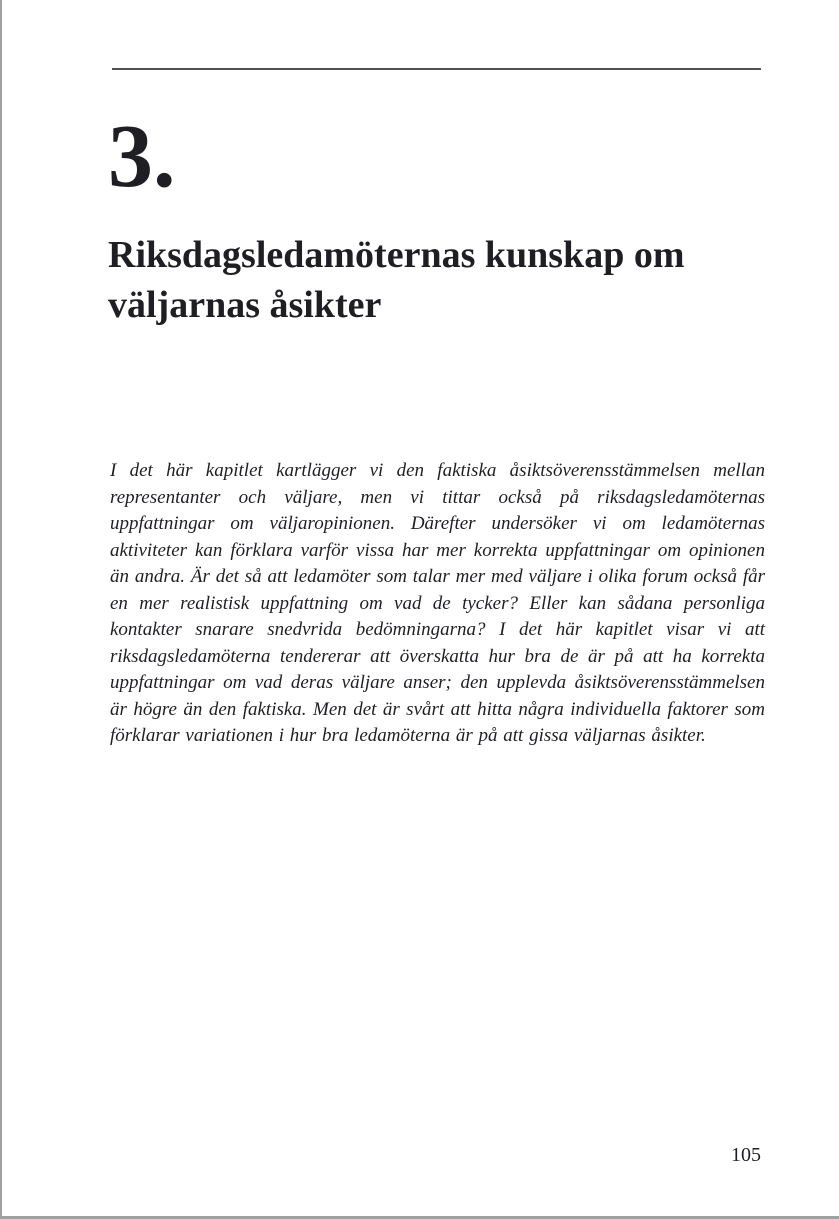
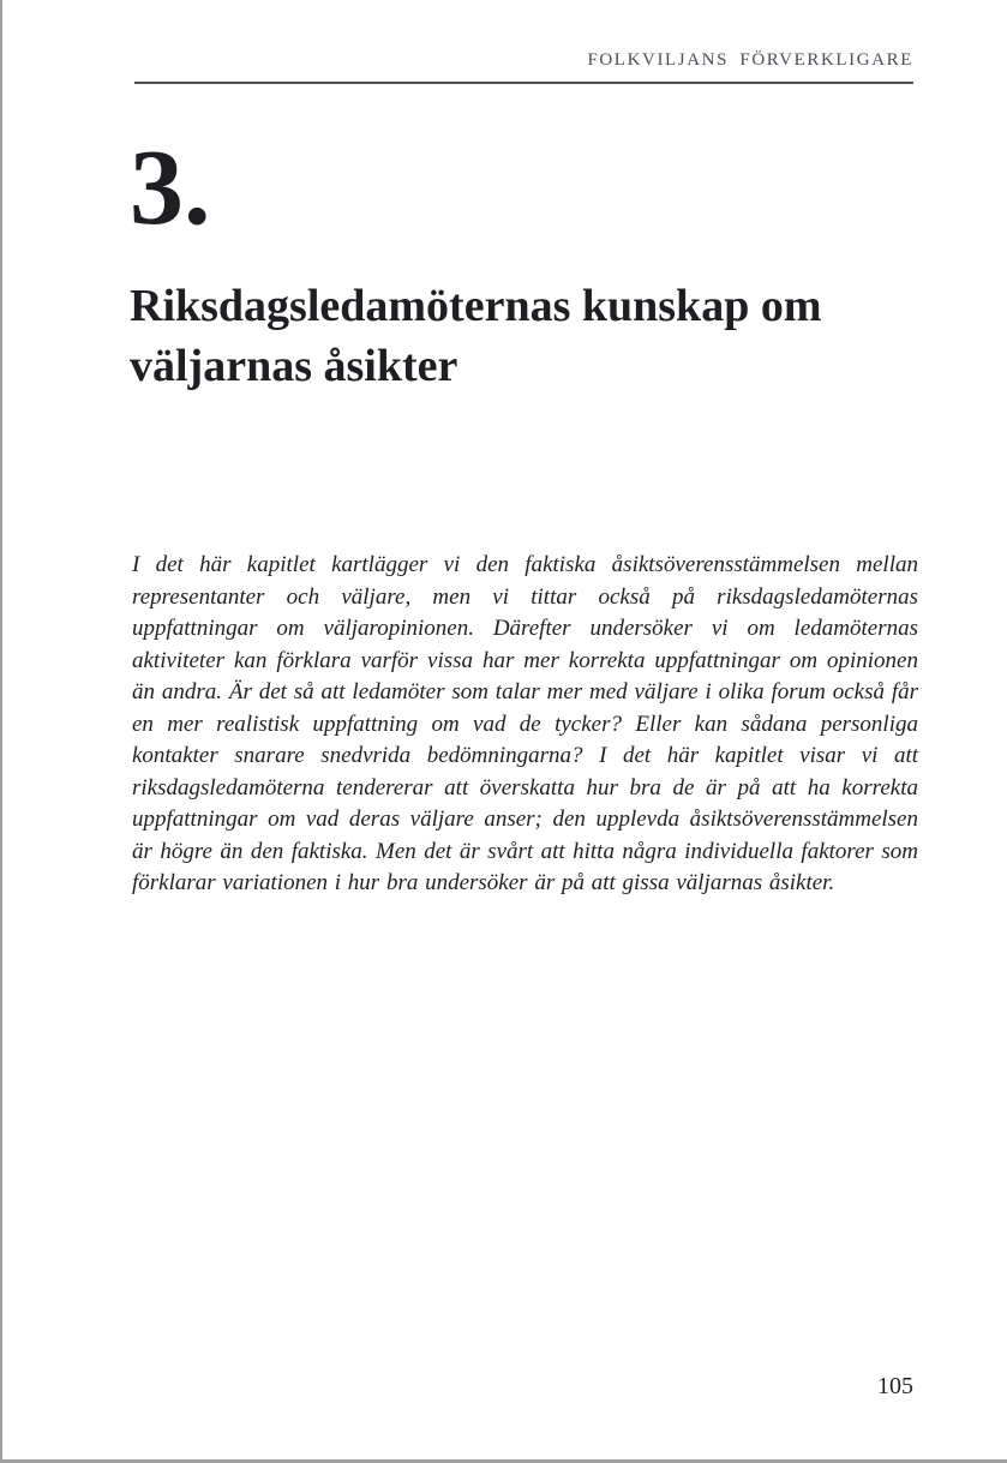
+ FOLKVILJANS FÖRVERKLIGARE
  3.
  Riksdagsledamöternas kunskap om
  väljarnas åsikter
- I det här kapitlet kartlägger vi den faktiska åsiktsöverensstämmelsen mellan representanter och väljare, men vi tittar också på riksdagsledamöternas uppfattningar om väljaropinionen. Därefter undersöker vi om ledamöternas aktiviteter kan förklara varför vissa har mer korrekta uppfattningar om opinionen än andra. Är det så att ledamöter som talar mer med väljare i olika forum också får en mer realistisk uppfattning om vad de tycker? Eller kan sådana personliga kontakter snarare snedvrida bedömningarna? I det här kapitlet visar vi att riksdagsledamöterna tendererar att överskatta hur bra de är på att ha korrekta uppfattningar om vad deras väljare anser; den upplevda åsiktsöverensstämmelsen är högre än den faktiska. Men det är svårt att hitta några individuella faktorer som förklarar variationen i hur bra ledamöterna är på att gissa väljarnas åsikter.
+ I det här kapitlet kartlägger vi den faktiska åsiktsöverensstämmelsen mellan representanter och väljare, men vi tittar också på riksdagsledamöternas uppfattningar om väljaropinionen. Därefter undersöker vi om ledamöternas aktiviteter kan förklara varför vissa har mer korrekta uppfattningar om opinionen än andra. Är det så att ledamöter som talar mer med väljare i olika forum också får en mer realistisk uppfattning om vad de tycker? Eller kan sådana personliga kontakter snarare snedvrida bedömningarna? I det här kapitlet visar vi att riksdagsledamöterna tendererar att överskatta hur bra de är på att ha korrekta uppfattningar om vad deras väljare anser; den upplevda åsiktsöverensstämmelsen är högre än den faktiska. Men det är svårt att hitta några individuella faktorer som förklarar variationen i hur bra undersöker är på att gissa väljarnas åsikter.
  105
